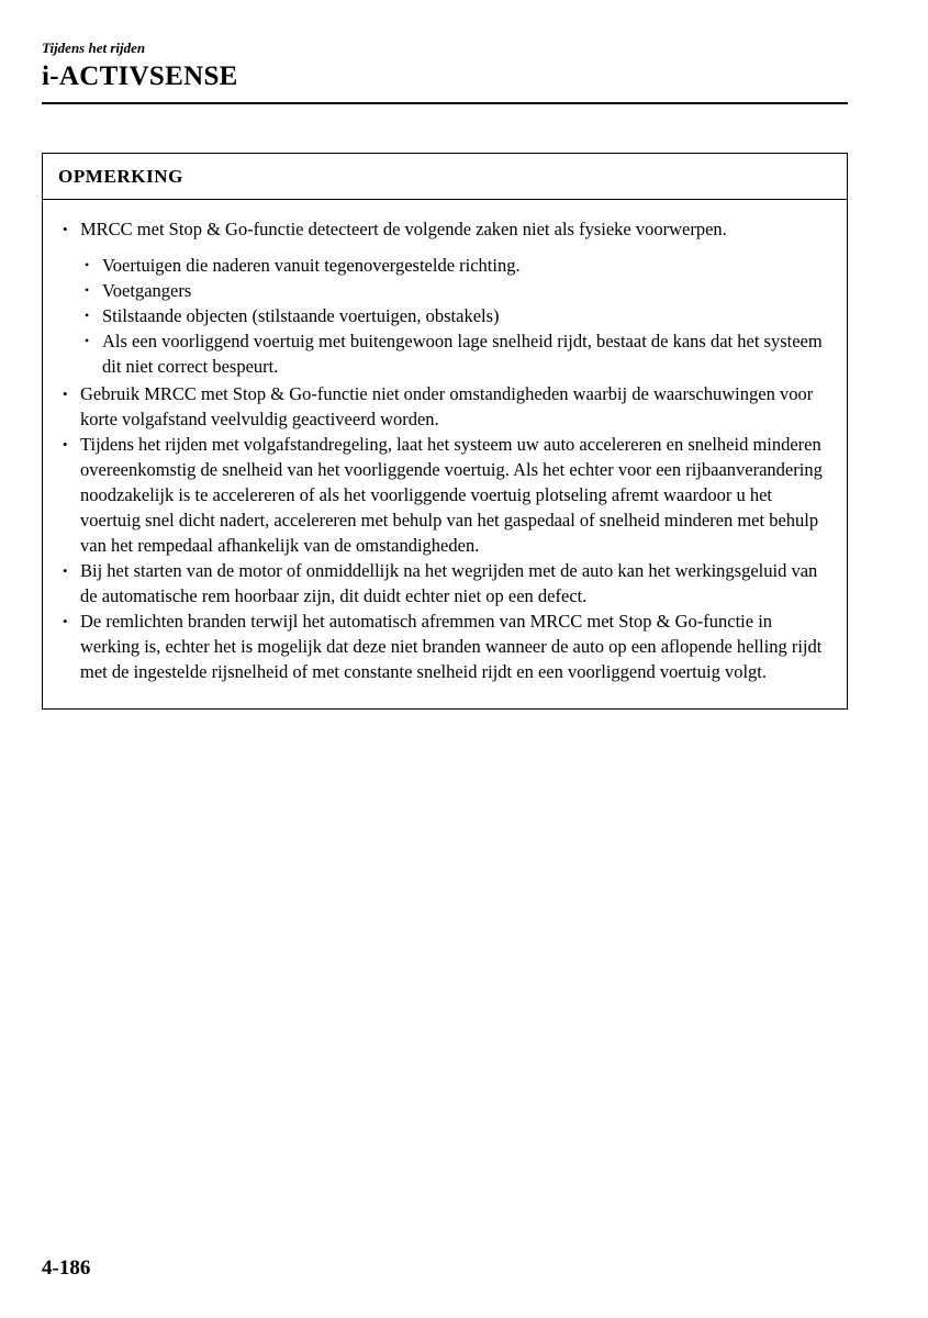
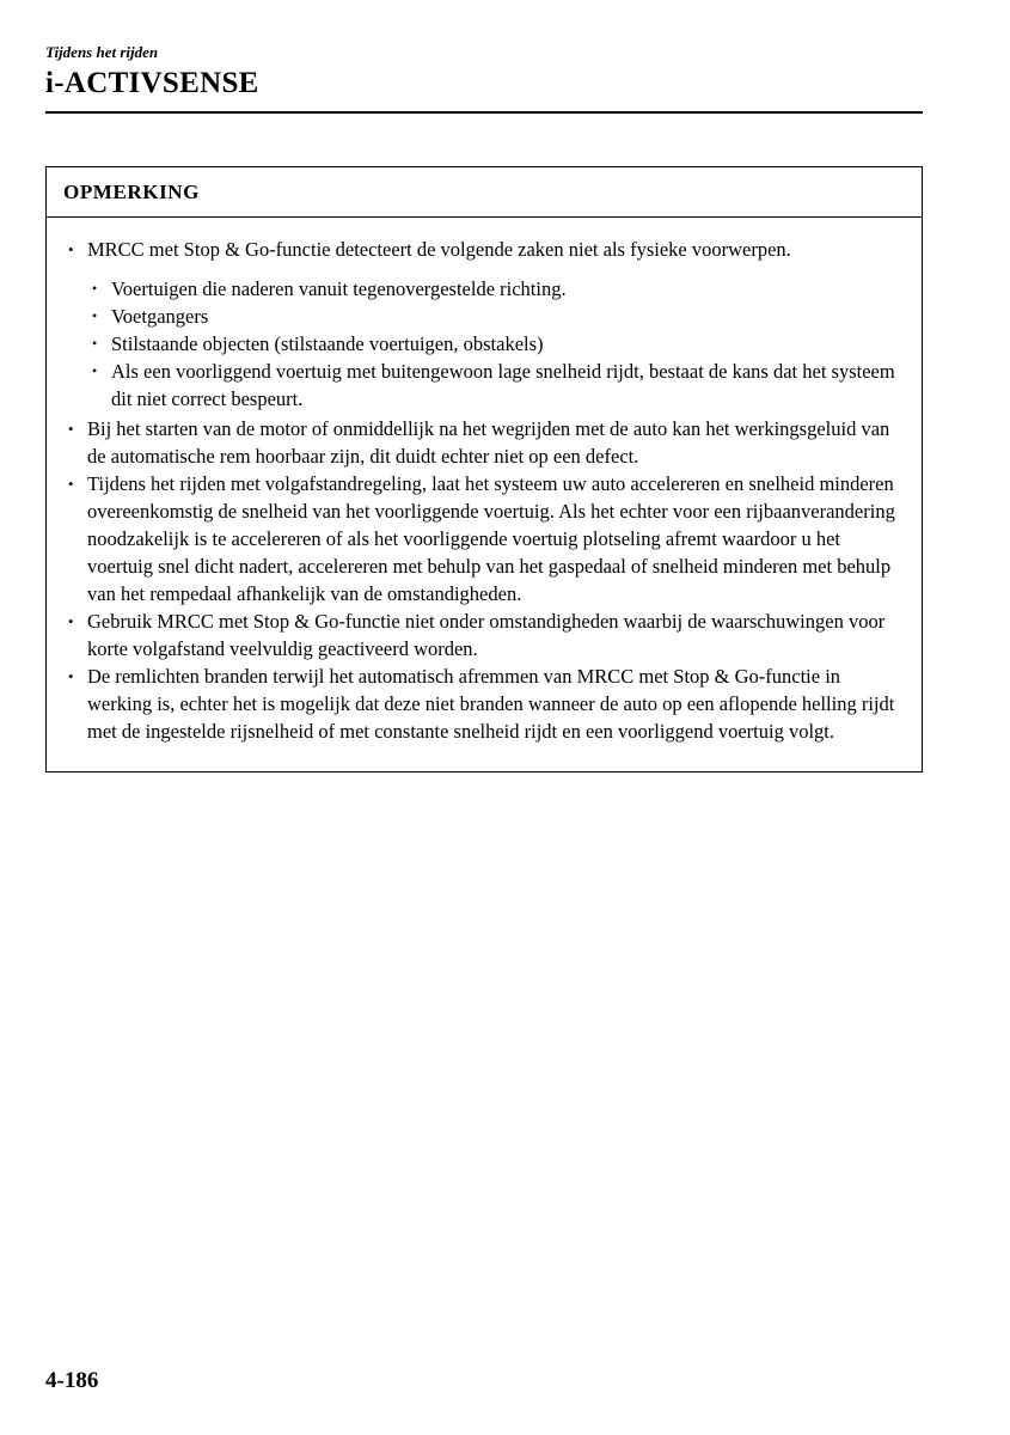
  Tijdens het rijden
  i-ACTIVSENSE
  OPMERKING
  MRCC met Stop & Go-functie detecteert de volgende zaken niet als fysieke voorwerpen.
  Voertuigen die naderen vanuit tegenovergestelde richting.
  Voetgangers
  Stilstaande objecten (stilstaande voertuigen, obstakels)
  Als een voorliggend voertuig met buitengewoon lage snelheid rijdt, bestaat de kans dat het systeem dit niet correct bespeurt.
- Gebruik MRCC met Stop & Go-functie niet onder omstandigheden waarbij de waarschuwingen voor korte volgafstand veelvuldig geactiveerd worden.
+ Bij het starten van de motor of onmiddellijk na het wegrijden met de auto kan het werkingsgeluid van de automatische rem hoorbaar zijn, dit duidt echter niet op een defect.
  Tijdens het rijden met volgafstandregeling, laat het systeem uw auto accelereren en snelheid minderen overeenkomstig de snelheid van het voorliggende voertuig. Als het echter voor een rijbaanverandering noodzakelijk is te accelereren of als het voorliggende voertuig plotseling afremt waardoor u het voertuig snel dicht nadert, accelereren met behulp van het gaspedaal of snelheid minderen met behulp van het rempedaal afhankelijk van de omstandigheden.
- Bij het starten van de motor of onmiddellijk na het wegrijden met de auto kan het werkingsgeluid van de automatische rem hoorbaar zijn, dit duidt echter niet op een defect.
+ Gebruik MRCC met Stop & Go-functie niet onder omstandigheden waarbij de waarschuwingen voor korte volgafstand veelvuldig geactiveerd worden.
  De remlichten branden terwijl het automatisch afremmen van MRCC met Stop & Go-functie in werking is, echter het is mogelijk dat deze niet branden wanneer de auto op een aflopende helling rijdt met de ingestelde rijsnelheid of met constante snelheid rijdt en een voorliggend voertuig volgt.
  4-186
